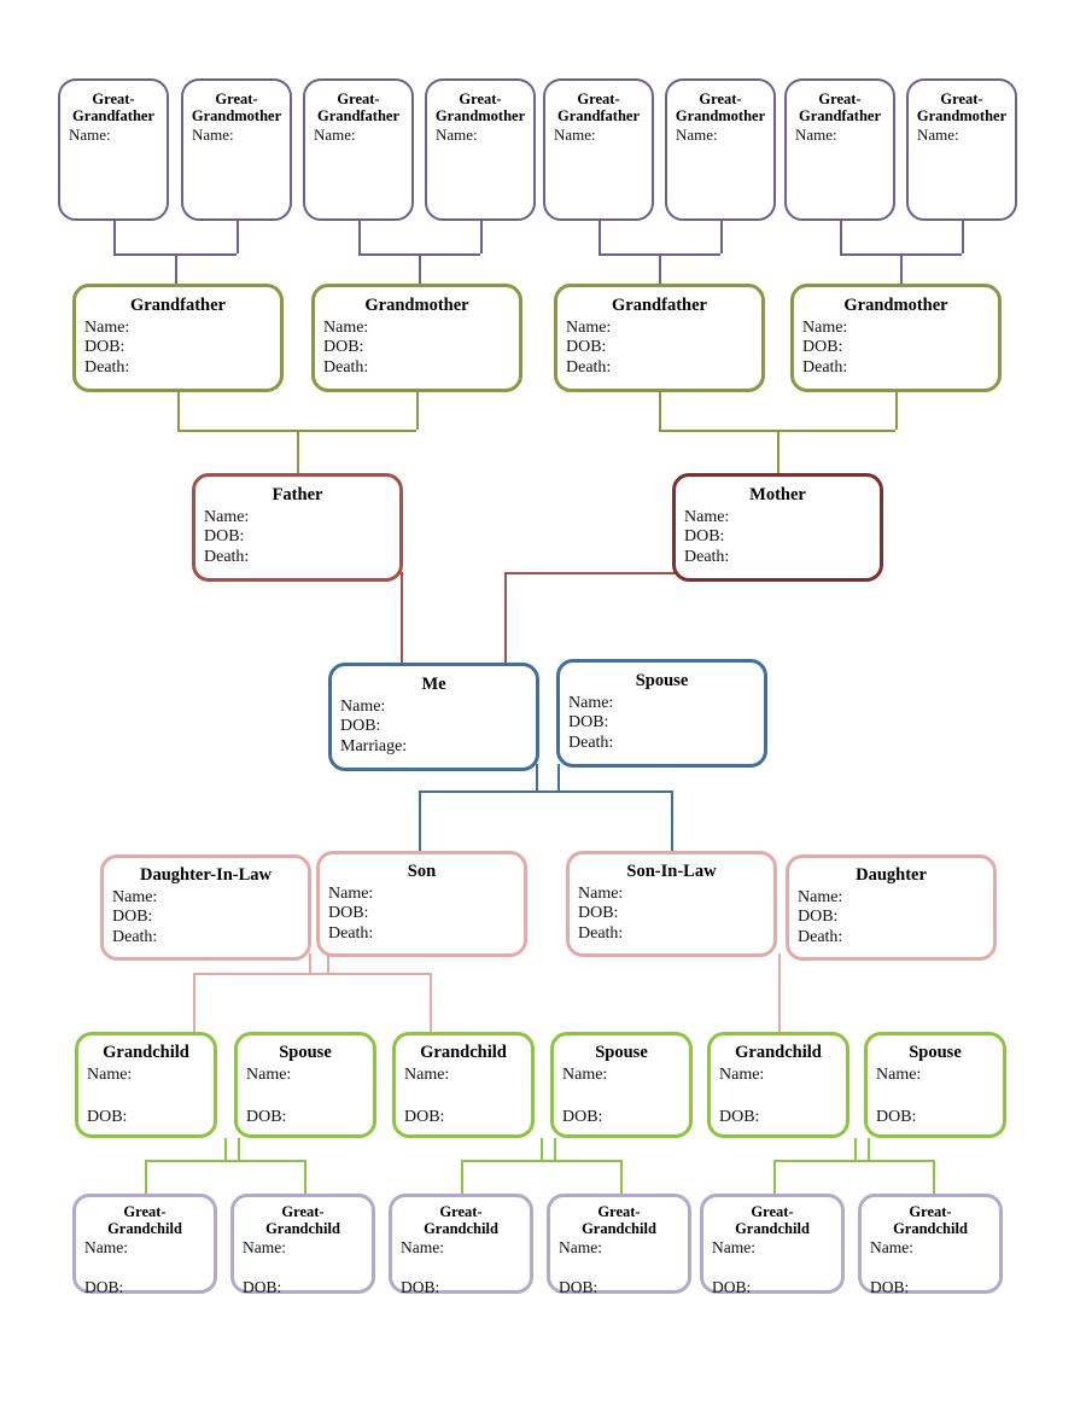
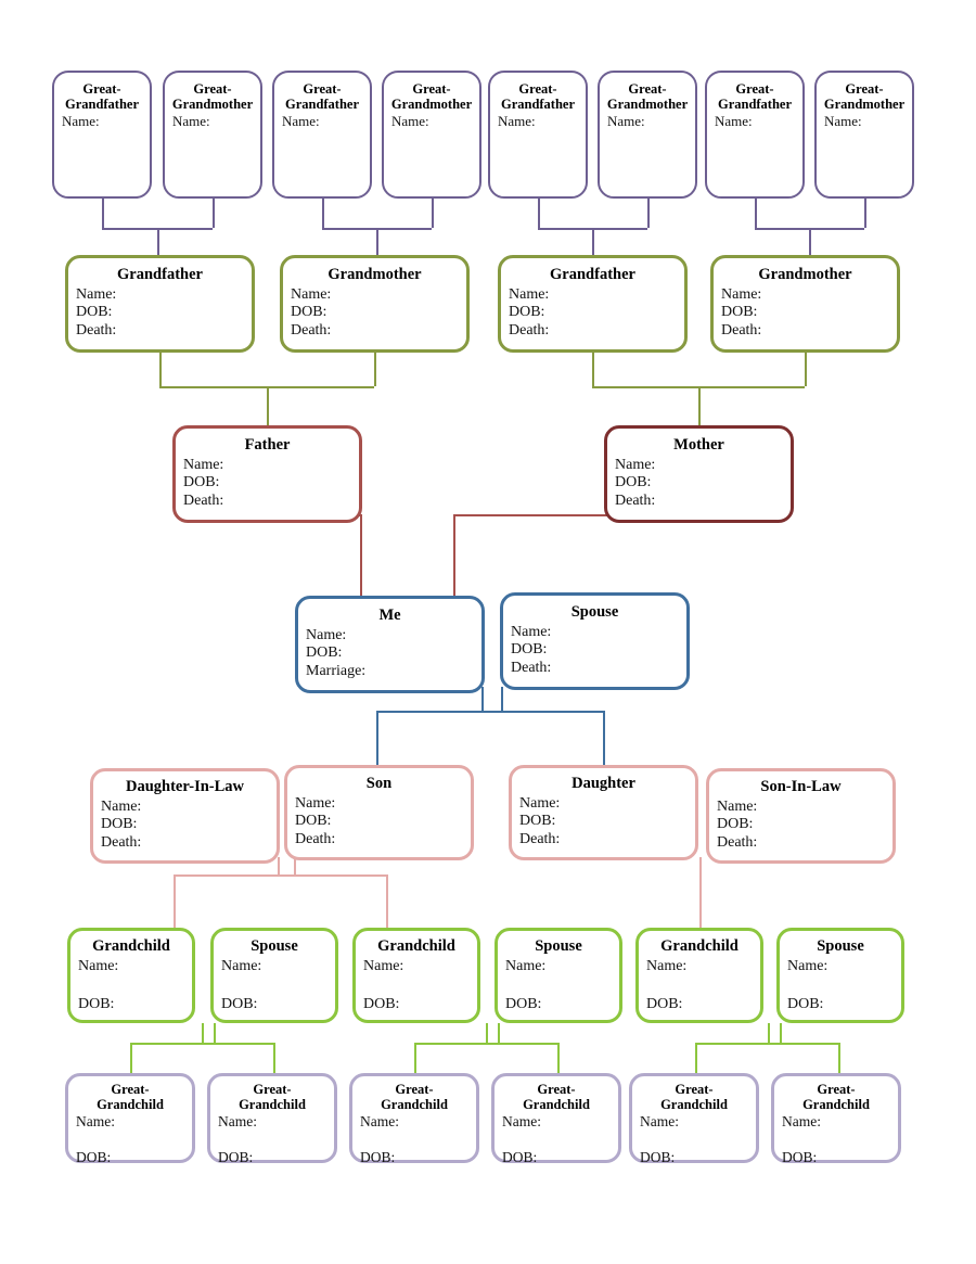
  Great-
  Grandfather
  Name:
  Great-
  Grandmother
  Name:
  Great-
  Grandfather
  Name:
  Great-
  Grandmother
  Name:
  Great-
  Grandfather
  Name:
  Great-
  Grandmother
  Name:
  Great-
  Grandfather
  Name:
  Great-
  Grandmother
  Name:
  Grandfather
  Name:
  DOB:
  Death:
  Grandmother
  Name:
  DOB:
  Death:
  Grandfather
  Name:
  DOB:
  Death:
  Grandmother
  Name:
  DOB:
  Death:
  Father
  Name:
  DOB:
  Death:
  Mother
  Name:
  DOB:
  Death:
  Me
  Name:
  DOB:
  Marriage:
  Spouse
  Name:
  DOB:
  Death:
  Daughter-In-Law
  Name:
  DOB:
  Death:
  Son
  Name:
  DOB:
  Death:
- Son-In-Law
+ Daughter
  Name:
  DOB:
  Death:
- Daughter
+ Son-In-Law
  Name:
  DOB:
  Death:
  Grandchild
  Name:
  DOB:
  Spouse
  Name:
  DOB:
  Grandchild
  Name:
  DOB:
  Spouse
  Name:
  DOB:
  Grandchild
  Name:
  DOB:
  Spouse
  Name:
  DOB:
  Great-
  Grandchild
  Name:
  DOB:
  Great-
  Grandchild
  Name:
  DOB:
  Great-
  Grandchild
  Name:
  DOB:
  Great-
  Grandchild
  Name:
  DOB:
  Great-
  Grandchild
  Name:
  DOB:
  Great-
  Grandchild
  Name:
  DOB:
